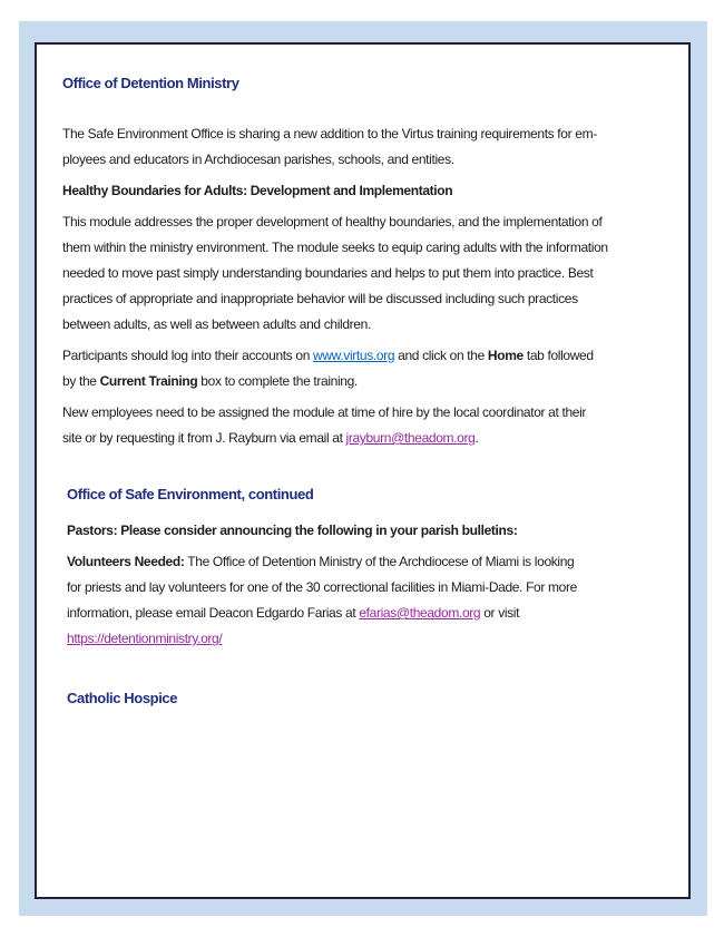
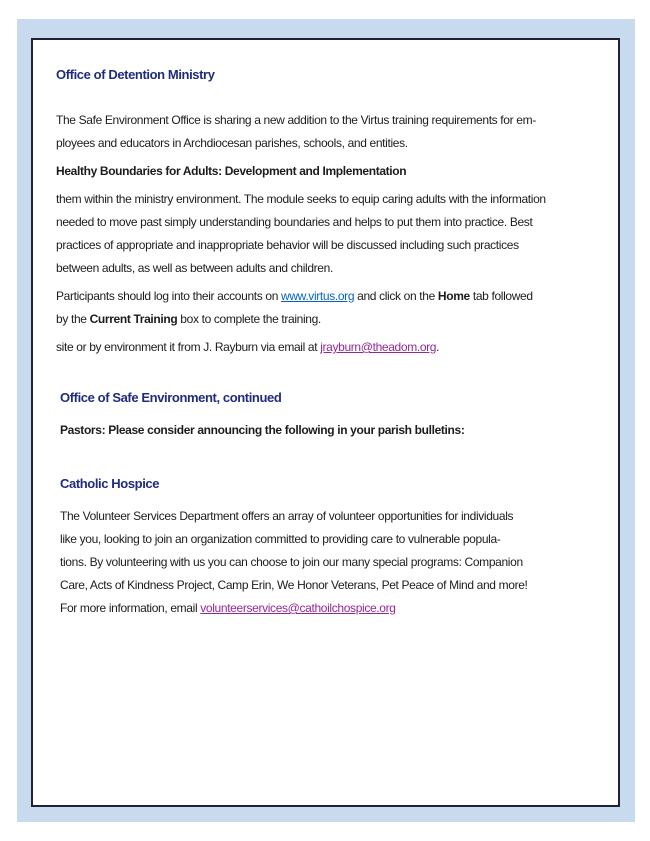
  Office of Detention Ministry
  The Safe Environment Office is sharing a new addition to the Virtus training requirements for em-
  ployees and educators in Archdiocesan parishes, schools, and entities.
  Healthy Boundaries for Adults: Development and Implementation
- This module addresses the proper development of healthy boundaries, and the implementation of
  them within the ministry environment. The module seeks to equip caring adults with the information
  needed to move past simply understanding boundaries and helps to put them into practice. Best
  practices of appropriate and inappropriate behavior will be discussed including such practices
  between adults, as well as between adults and children.
  Participants should log into their accounts on www.virtus.org and click on the Home tab followed
  by the Current Training box to complete the training.
- New employees need to be assigned the module at time of hire by the local coordinator at their
- site or by requesting it from J. Rayburn via email at jrayburn@theadom.org.
+ site or by environment it from J. Rayburn via email at jrayburn@theadom.org.
  Office of Safe Environment, continued
  Pastors: Please consider announcing the following in your parish bulletins:
- Volunteers Needed: The Office of Detention Ministry of the Archdiocese of Miami is looking
- for priests and lay volunteers for one of the 30 correctional facilities in Miami-Dade. For more
- information, please email Deacon Edgardo Farias at efarias@theadom.org or visit
- https://detentionministry.org/
  Catholic Hospice
+ The Volunteer Services Department offers an array of volunteer opportunities for individuals
+ like you, looking to join an organization committed to providing care to vulnerable popula-
+ tions. By volunteering with us you can choose to join our many special programs: Companion
+ Care, Acts of Kindness Project, Camp Erin, We Honor Veterans, Pet Peace of Mind and more!
+ For more information, email volunteerservices@cathoilchospice.org
